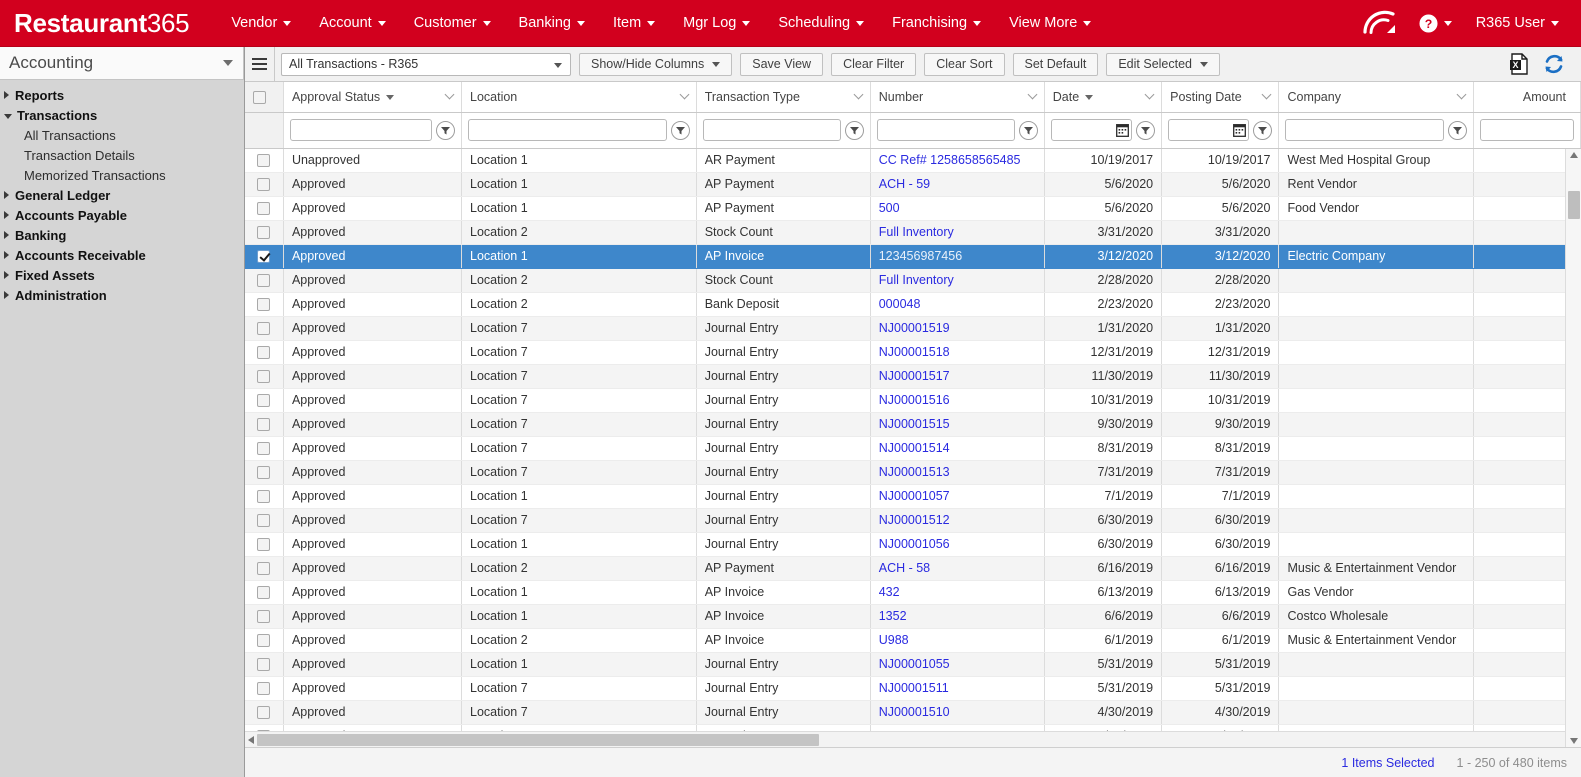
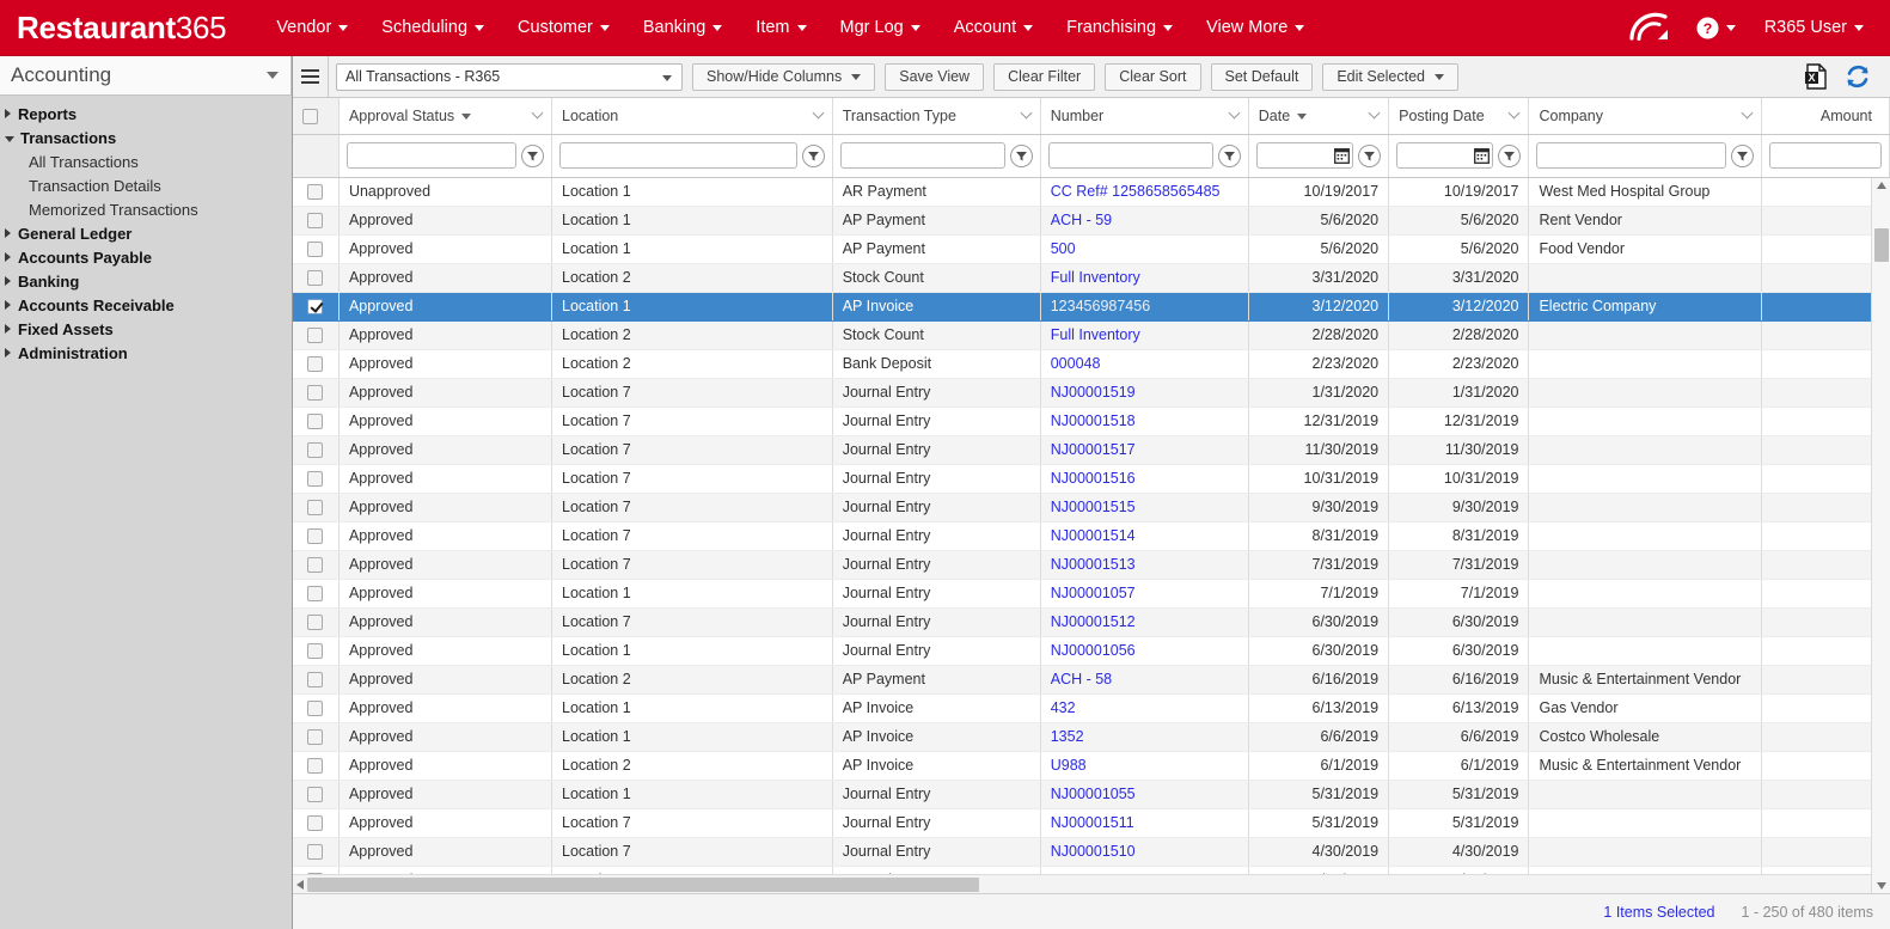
  Restaurant365
  Vendor
- Account
+ Scheduling
  Customer
  Banking
  Item
  Mgr Log
- Scheduling
+ Account
  Franchising
  View More
  ?
  R365 User
  Accounting
  Reports
  Transactions
  All Transactions
  Transaction Details
  Memorized Transactions
  General Ledger
  Accounts Payable
  Banking
  Accounts Receivable
  Fixed Assets
  Administration
  All Transactions - R365
  Show/Hide Columns
  Save View
  Clear Filter
  Clear Sort
  Set Default
  Edit Selected
  X
  	Approval Status	Location	Transaction Type	Number	Date	Posting Date	Company	Amount
  	Unapproved	Location 1	AR Payment	CC Ref# 1258658565485	10/19/2017	10/19/2017	West Med Hospital Group
  	Approved	Location 1	AP Payment	ACH - 59	5/6/2020	5/6/2020	Rent Vendor
  	Approved	Location 1	AP Payment	500	5/6/2020	5/6/2020	Food Vendor
  	Approved	Location 2	Stock Count	Full Inventory	3/31/2020	3/31/2020
  	Approved	Location 1	AP Invoice	123456987456	3/12/2020	3/12/2020	Electric Company
  	Approved	Location 2	Stock Count	Full Inventory	2/28/2020	2/28/2020
  	Approved	Location 2	Bank Deposit	000048	2/23/2020	2/23/2020
  	Approved	Location 7	Journal Entry	NJ00001519	1/31/2020	1/31/2020
  	Approved	Location 7	Journal Entry	NJ00001518	12/31/2019	12/31/2019
  	Approved	Location 7	Journal Entry	NJ00001517	11/30/2019	11/30/2019
  	Approved	Location 7	Journal Entry	NJ00001516	10/31/2019	10/31/2019
  	Approved	Location 7	Journal Entry	NJ00001515	9/30/2019	9/30/2019
  	Approved	Location 7	Journal Entry	NJ00001514	8/31/2019	8/31/2019
  	Approved	Location 7	Journal Entry	NJ00001513	7/31/2019	7/31/2019
  	Approved	Location 1	Journal Entry	NJ00001057	7/1/2019	7/1/2019
  	Approved	Location 7	Journal Entry	NJ00001512	6/30/2019	6/30/2019
  	Approved	Location 1	Journal Entry	NJ00001056	6/30/2019	6/30/2019
  	Approved	Location 2	AP Payment	ACH - 58	6/16/2019	6/16/2019	Music & Entertainment Vendor
  	Approved	Location 1	AP Invoice	432	6/13/2019	6/13/2019	Gas Vendor
  	Approved	Location 1	AP Invoice	1352	6/6/2019	6/6/2019	Costco Wholesale
  	Approved	Location 2	AP Invoice	U988	6/1/2019	6/1/2019	Music & Entertainment Vendor
  	Approved	Location 1	Journal Entry	NJ00001055	5/31/2019	5/31/2019
  	Approved	Location 7	Journal Entry	NJ00001511	5/31/2019	5/31/2019
  	Approved	Location 7	Journal Entry	NJ00001510	4/30/2019	4/30/2019
  1 Items Selected
  1 - 250 of 480 items
